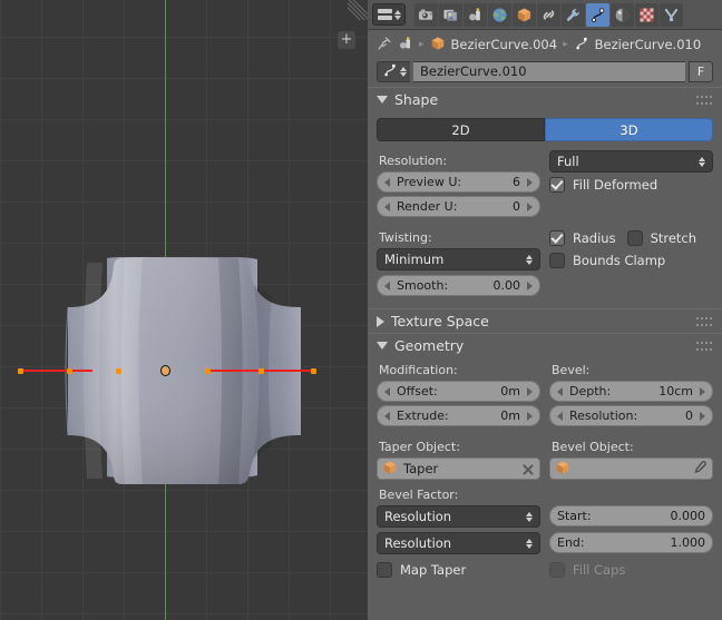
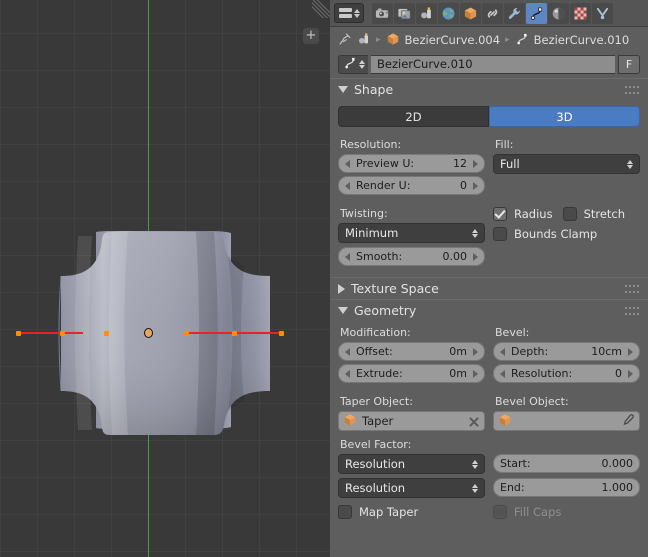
  +
  ▸
  BezierCurve.004
  ▸
  BezierCurve.010
  BezierCurve.010
  F
  Shape
  2D
  3D
  Resolution:
  Preview U:
- 6
+ 12
  Render U:
  0
+ Fill:
  Full
- Fill Deformed
  Twisting:
  Minimum
  Smooth:
  0.00
  Radius
  Stretch
  Bounds Clamp
  Texture Space
  Geometry
  Modification:
  Offset:
  0m
  Extrude:
  0m
  Bevel:
  Depth:
  10cm
  Resolution:
  0
  Taper Object:
  Taper
  Bevel Object:
  Bevel Factor:
  Resolution
  Start:
  0.000
  Resolution
  End:
  1.000
  Map Taper
  Fill Caps
